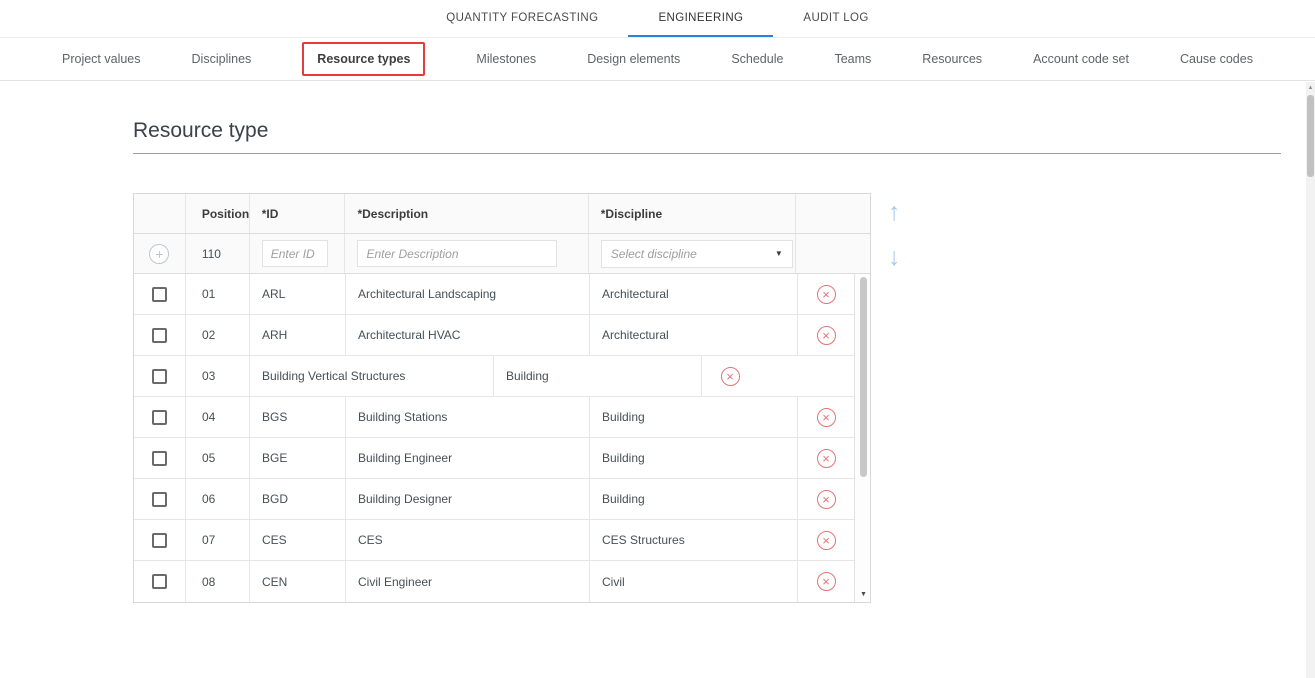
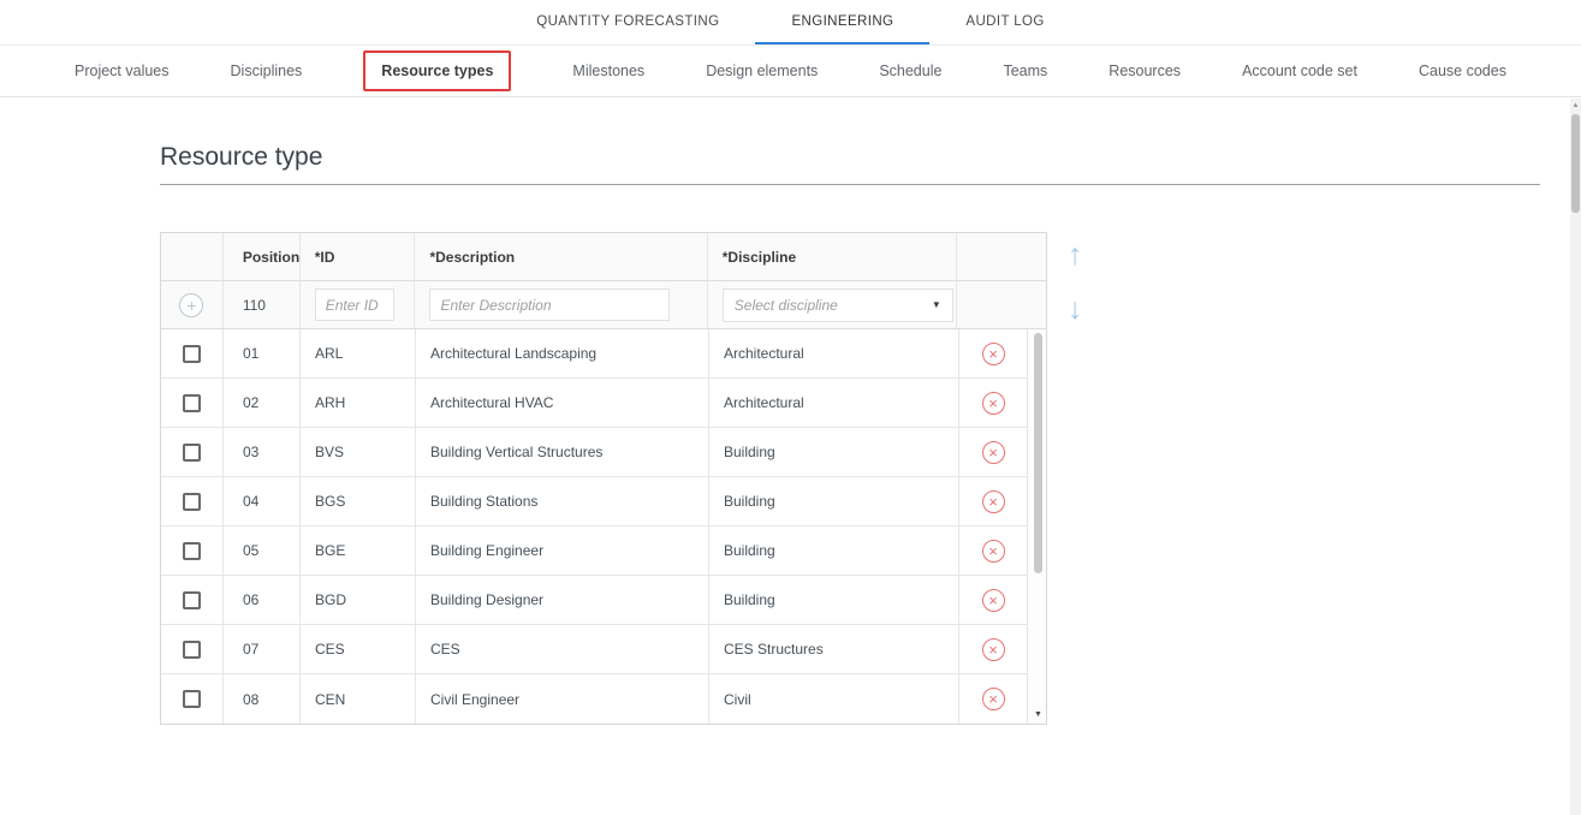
  QUANTITY FORECASTING
  ENGINEERING
  AUDIT LOG
  Project values
  Disciplines
  Resource types
  Milestones
  Design elements
  Schedule
  Teams
  Resources
  Account code set
  Cause codes
  Resource type
  Position
  *ID
  *Description
  *Discipline
  +
  110
  Enter ID
  Enter Description
  Select discipline
  ▼
  01
  ARL
  Architectural Landscaping
  Architectural
  ×
  02
  ARH
  Architectural HVAC
  Architectural
  ×
  03
+ BVS
  Building Vertical Structures
  Building
  ×
  04
  BGS
  Building Stations
  Building
  ×
  05
  BGE
  Building Engineer
  Building
  ×
  06
  BGD
  Building Designer
  Building
  ×
  07
  CES
  CES
  CES Structures
  ×
  08
  CEN
  Civil Engineer
  Civil
  ×
  ↑
  ↓
